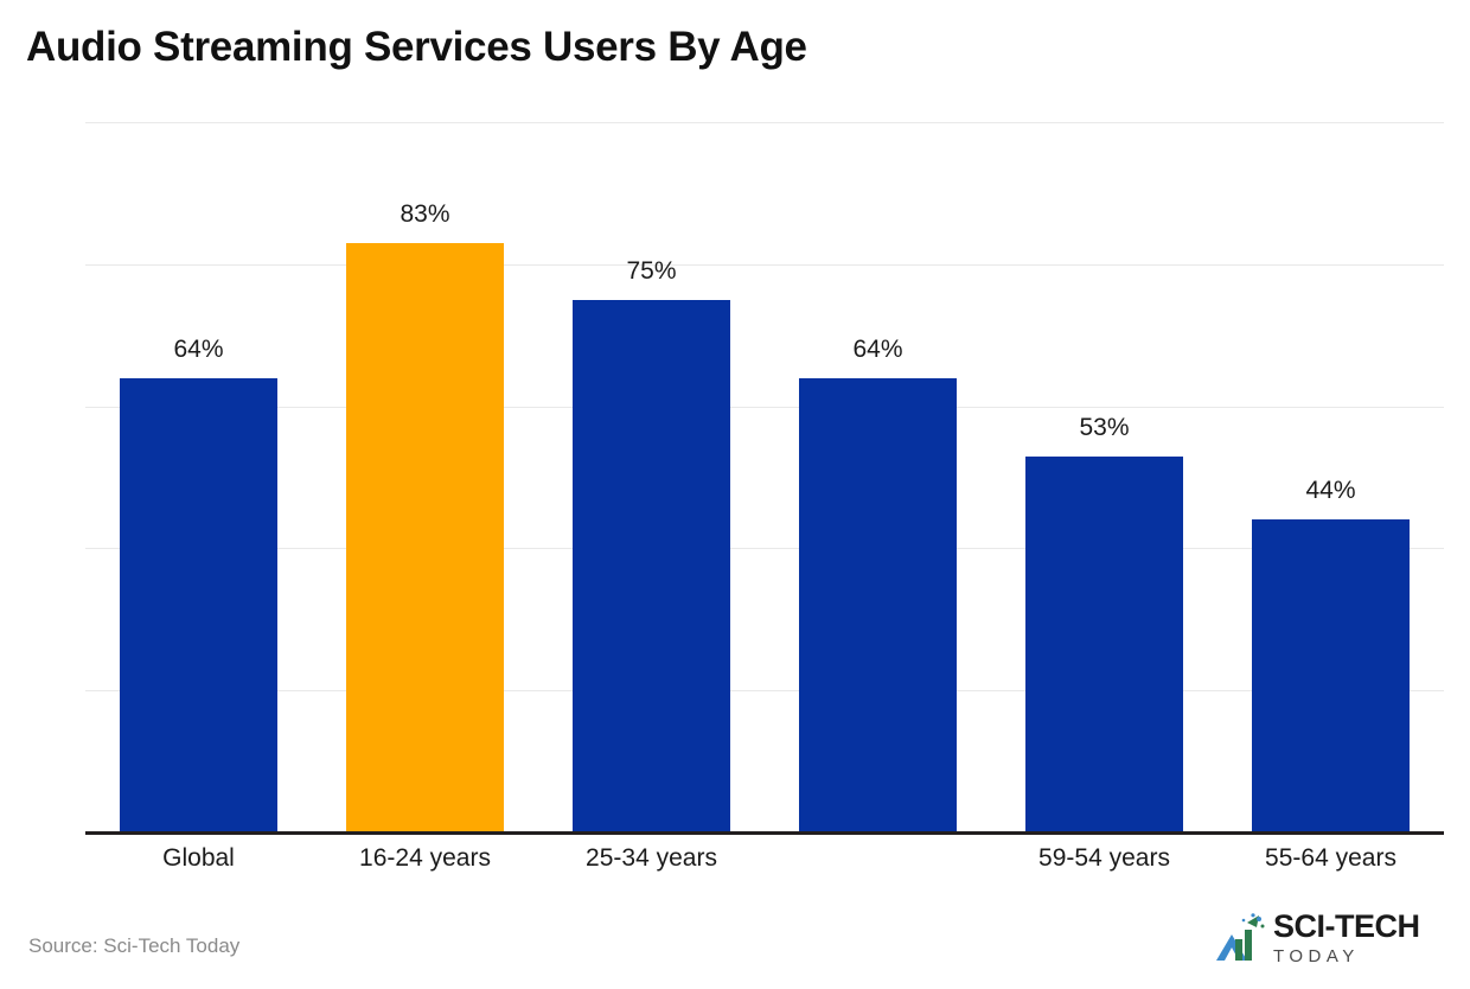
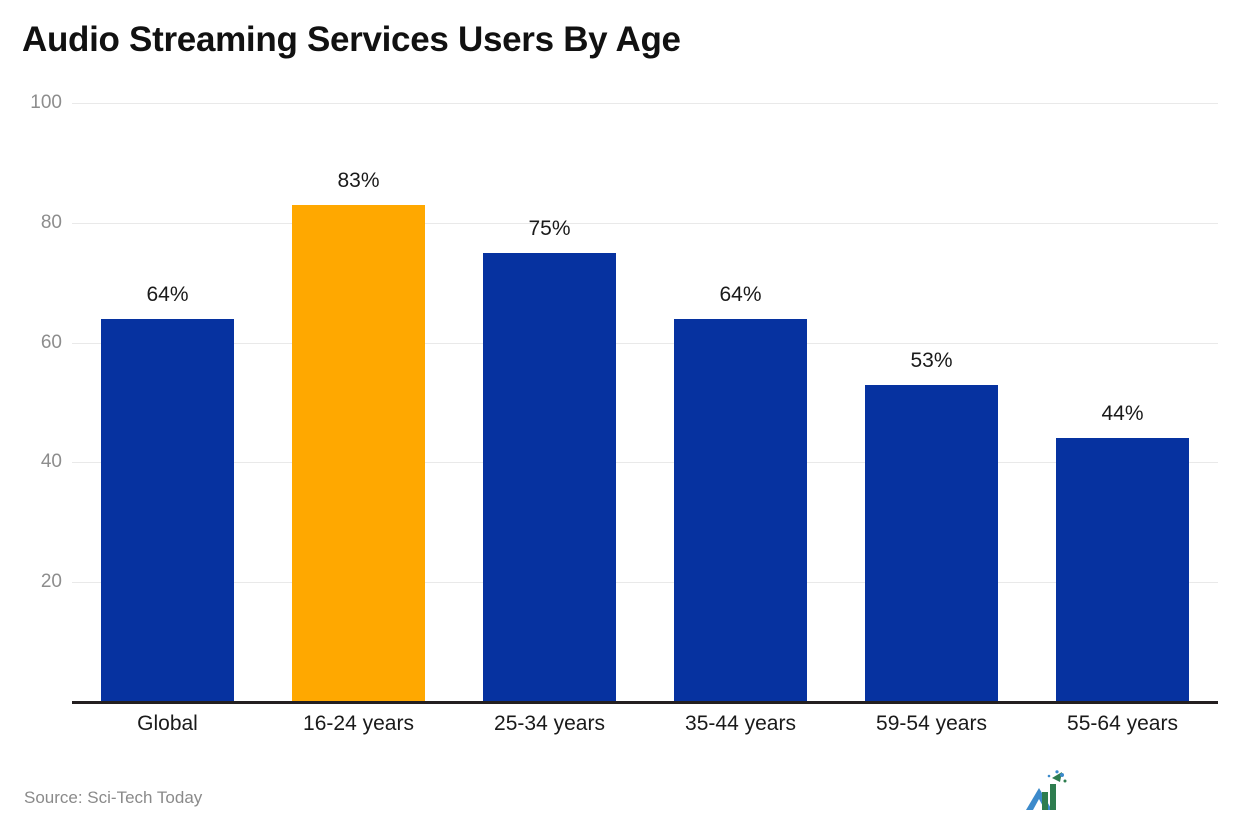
  Audio Streaming Services Users By Age
+ 100
+ 80
+ 60
+ 40
+ 20
  64%
  83%
  75%
  64%
  53%
  44%
  Global
  16-24 years
  25-34 years
+ 35-44 years
  59-54 years
  55-64 years
  Source: Sci-Tech Today
- SCI-TECH
- TODAY
